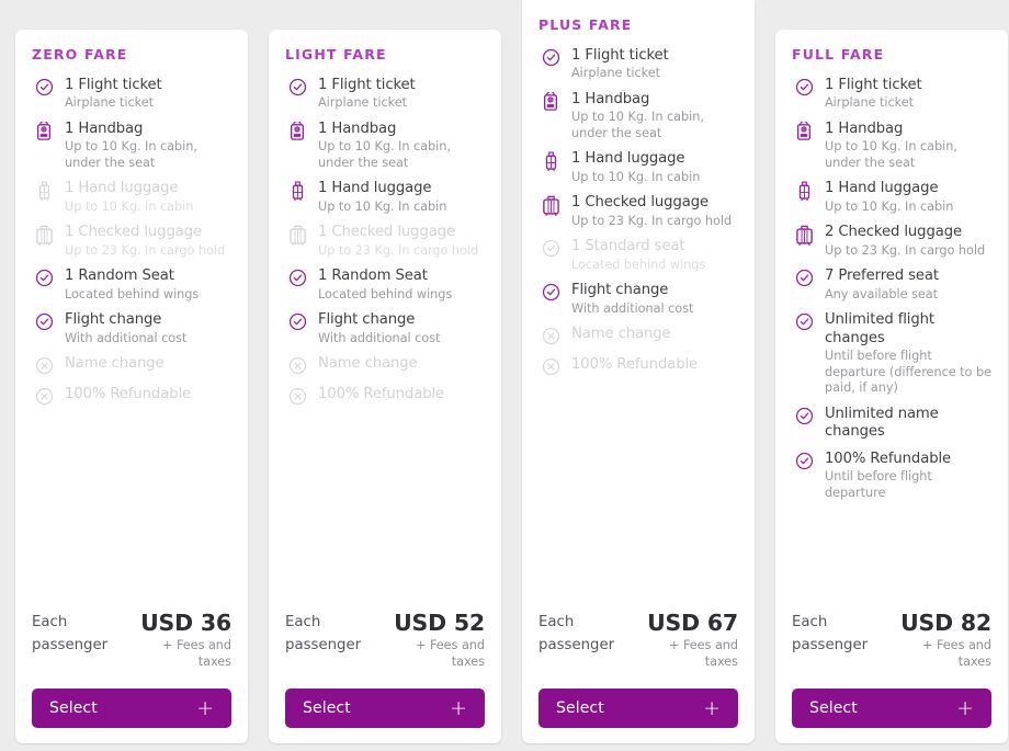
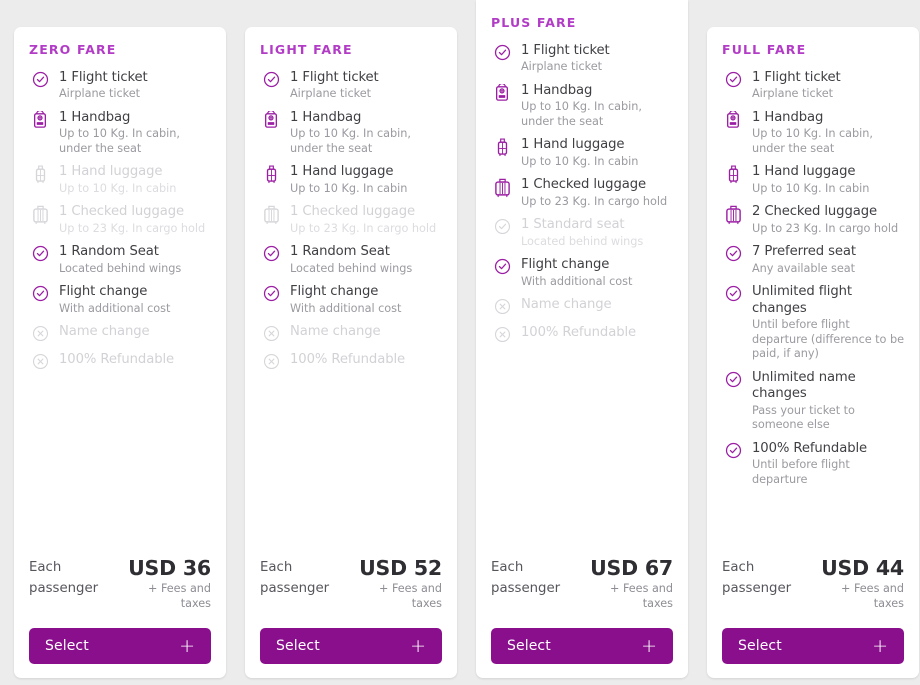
  ZERO FARE
  1 Flight ticket
  Airplane ticket
  1 Handbag
  Up to 10 Kg. In cabin, under the seat
  1 Hand luggage
  Up to 10 Kg. In cabin
  1 Checked luggage
  Up to 23 Kg. In cargo hold
  1 Random Seat
  Located behind wings
  Flight change
  With additional cost
  Name change
  100% Refundable
  Each
  passenger
  USD 36
  + Fees and
  taxes
  Select
  +
  LIGHT FARE
  1 Flight ticket
  Airplane ticket
  1 Handbag
  Up to 10 Kg. In cabin, under the seat
  1 Hand luggage
  Up to 10 Kg. In cabin
  1 Checked luggage
  Up to 23 Kg. In cargo hold
  1 Random Seat
  Located behind wings
  Flight change
  With additional cost
  Name change
  100% Refundable
  Each
  passenger
  USD 52
  + Fees and
  taxes
  Select
  +
  PLUS FARE
  1 Flight ticket
  Airplane ticket
  1 Handbag
  Up to 10 Kg. In cabin, under the seat
  1 Hand luggage
  Up to 10 Kg. In cabin
  1 Checked luggage
  Up to 23 Kg. In cargo hold
  1 Standard seat
  Located behind wings
  Flight change
  With additional cost
  Name change
  100% Refundable
  Each
  passenger
  USD 67
  + Fees and
  taxes
  Select
  +
  FULL FARE
  1 Flight ticket
  Airplane ticket
  1 Handbag
  Up to 10 Kg. In cabin, under the seat
  1 Hand luggage
  Up to 10 Kg. In cabin
  2 Checked luggage
  Up to 23 Kg. In cargo hold
  7 Preferred seat
  Any available seat
  Unlimited flight changes
  Until before flight departure (difference to be paid, if any)
  Unlimited name changes
+ Pass your ticket to someone else
  100% Refundable
  Until before flight departure
  Each
  passenger
- USD 82
+ USD 44
  + Fees and
  taxes
  Select
  +
